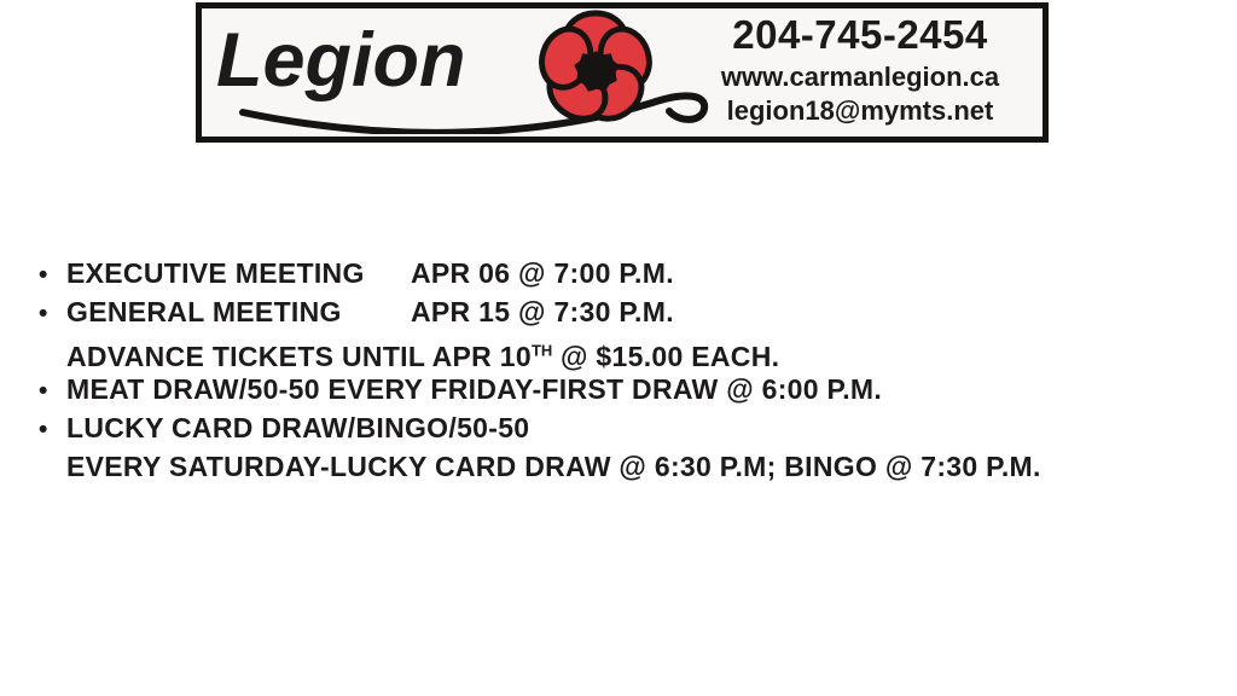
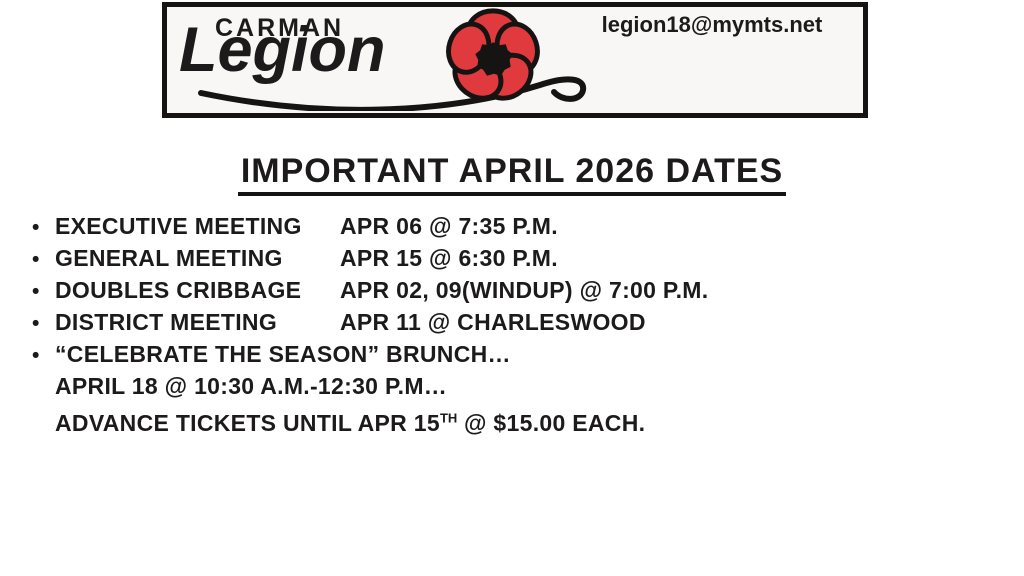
+ CARMAN
  Legion
- 204-745-2454
- www.carmanlegion.ca
  legion18@mymts.net
+ IMPORTANT APRIL 2026 DATES
- • EXECUTIVE MEETING APR 06 @ 7:00 P.M.
+ • EXECUTIVE MEETING APR 06 @ 7:35 P.M.
- • GENERAL MEETING APR 15 @ 7:30 P.M.
+ • GENERAL MEETING APR 15 @ 6:30 P.M.
+ • DOUBLES CRIBBAGE APR 02, 09(WINDUP) @ 7:00 P.M.
+ • DISTRICT MEETING APR 11 @ CHARLESWOOD
+ • “CELEBRATE THE SEASON” BRUNCH…
+ APRIL 18 @ 10:30 A.M.-12:30 P.M…
- ADVANCE TICKETS UNTIL APR 10TH @ $15.00 EACH.
+ ADVANCE TICKETS UNTIL APR 15TH @ $15.00 EACH.
- • MEAT DRAW/50-50 EVERY FRIDAY-FIRST DRAW @ 6:00 P.M.
- • LUCKY CARD DRAW/BINGO/50-50
- EVERY SATURDAY-LUCKY CARD DRAW @ 6:30 P.M; BINGO @ 7:30 P.M.
